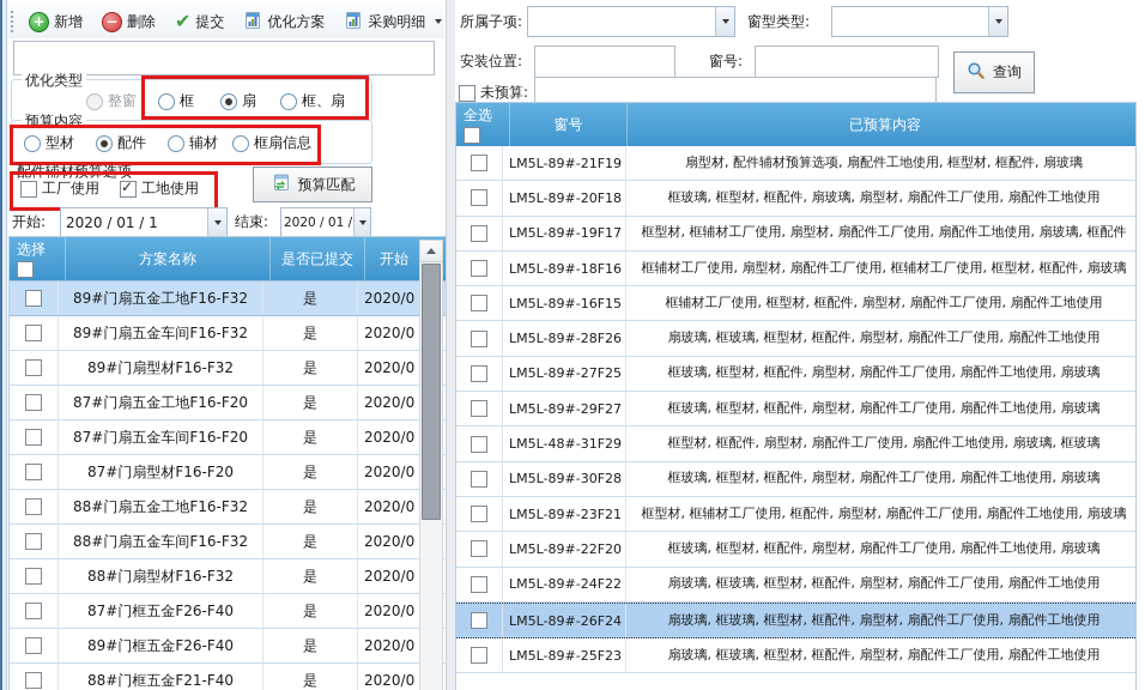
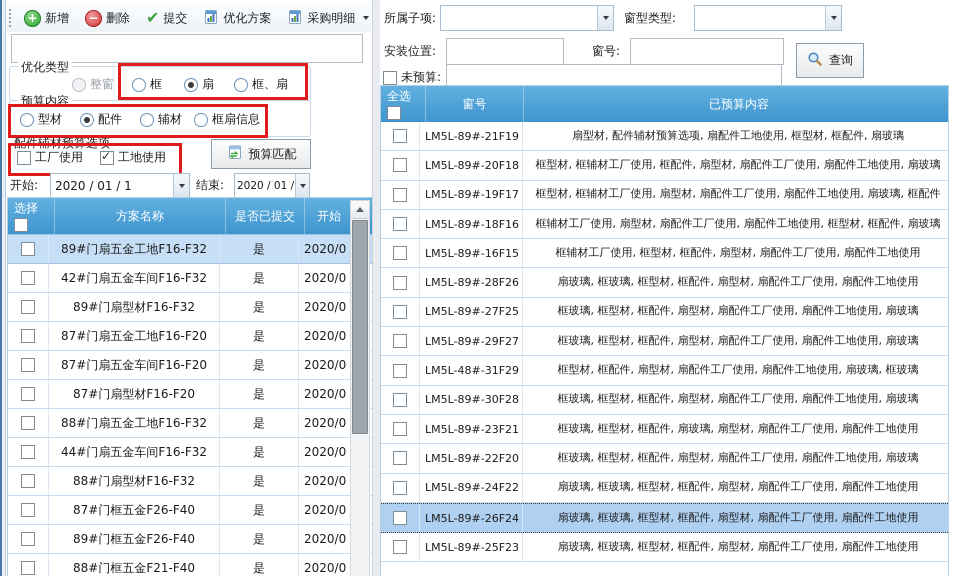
  +
  新增
  −
  删除
  ✔
  提交
  优化方案
  采购明细
  优化类型
  整窗
  框
  扇
  框、扇
  预算内容
  型材
  配件
  辅材
  框扇信息
  配件辅材预算选项
  工厂使用
  工地使用
  预算匹配
  开始:
  2020 / 01 / 1
  结束:
  2020 / 01 /
  选择
  方案名称
  是否已提交
  开始
  89#门扇五金工地F16-F32
  是
  2020/0
- 89#门扇五金车间F16-F32
+ 42#门扇五金车间F16-F32
  是
  2020/0
  89#门扇型材F16-F32
  是
  2020/0
  87#门扇五金工地F16-F20
  是
  2020/0
  87#门扇五金车间F16-F20
  是
  2020/0
  87#门扇型材F16-F20
  是
  2020/0
  88#门扇五金工地F16-F32
  是
  2020/0
- 88#门扇五金车间F16-F32
+ 44#门扇五金车间F16-F32
  是
  2020/0
  88#门扇型材F16-F32
  是
  2020/0
  87#门框五金F26-F40
  是
  2020/0
  89#门框五金F26-F40
  是
  2020/0
  88#门框五金F21-F40
  是
  2020/0
  所属子项:
  窗型类型:
  安装位置:
  窗号:
  查询
  未预算:
  全选
  窗号
  已预算内容
  LM5L-89#-21F19
  扇型材, 配件辅材预算选项, 扇配件工地使用, 框型材, 框配件, 扇玻璃
  LM5L-89#-20F18
- 框玻璃, 框型材, 框配件, 扇玻璃, 扇型材, 扇配件工厂使用, 扇配件工地使用
+ 框型材, 框辅材工厂使用, 框配件, 扇型材, 扇配件工厂使用, 扇配件工地使用, 扇玻璃
  LM5L-89#-19F17
  框型材, 框辅材工厂使用, 扇型材, 扇配件工厂使用, 扇配件工地使用, 扇玻璃, 框配件
  LM5L-89#-18F16
- 框辅材工厂使用, 扇型材, 扇配件工厂使用, 框辅材工厂使用, 框型材, 框配件, 扇玻璃
+ 框辅材工厂使用, 扇型材, 扇配件工厂使用, 扇配件工地使用, 框型材, 框配件, 扇玻璃
  LM5L-89#-16F15
  框辅材工厂使用, 框型材, 框配件, 扇型材, 扇配件工厂使用, 扇配件工地使用
  LM5L-89#-28F26
  扇玻璃, 框玻璃, 框型材, 框配件, 扇型材, 扇配件工厂使用, 扇配件工地使用
  LM5L-89#-27F25
  框玻璃, 框型材, 框配件, 扇型材, 扇配件工厂使用, 扇配件工地使用, 扇玻璃
  LM5L-89#-29F27
  框玻璃, 框型材, 框配件, 扇型材, 扇配件工厂使用, 扇配件工地使用, 扇玻璃
  LM5L-48#-31F29
  框型材, 框配件, 扇型材, 扇配件工厂使用, 扇配件工地使用, 扇玻璃, 框玻璃
  LM5L-89#-30F28
  框玻璃, 框型材, 框配件, 扇型材, 扇配件工厂使用, 扇配件工地使用, 扇玻璃
  LM5L-89#-23F21
- 框型材, 框辅材工厂使用, 框配件, 扇型材, 扇配件工厂使用, 扇配件工地使用, 扇玻璃
+ 框玻璃, 框型材, 框配件, 扇玻璃, 扇型材, 扇配件工厂使用, 扇配件工地使用
  LM5L-89#-22F20
  框玻璃, 框型材, 框配件, 扇型材, 扇配件工厂使用, 扇配件工地使用, 扇玻璃
  LM5L-89#-24F22
  扇玻璃, 框玻璃, 框型材, 框配件, 扇型材, 扇配件工厂使用, 扇配件工地使用
  LM5L-89#-26F24
  扇玻璃, 框玻璃, 框型材, 框配件, 扇型材, 扇配件工厂使用, 扇配件工地使用
  LM5L-89#-25F23
  扇玻璃, 框玻璃, 框型材, 框配件, 扇型材, 扇配件工厂使用, 扇配件工地使用
